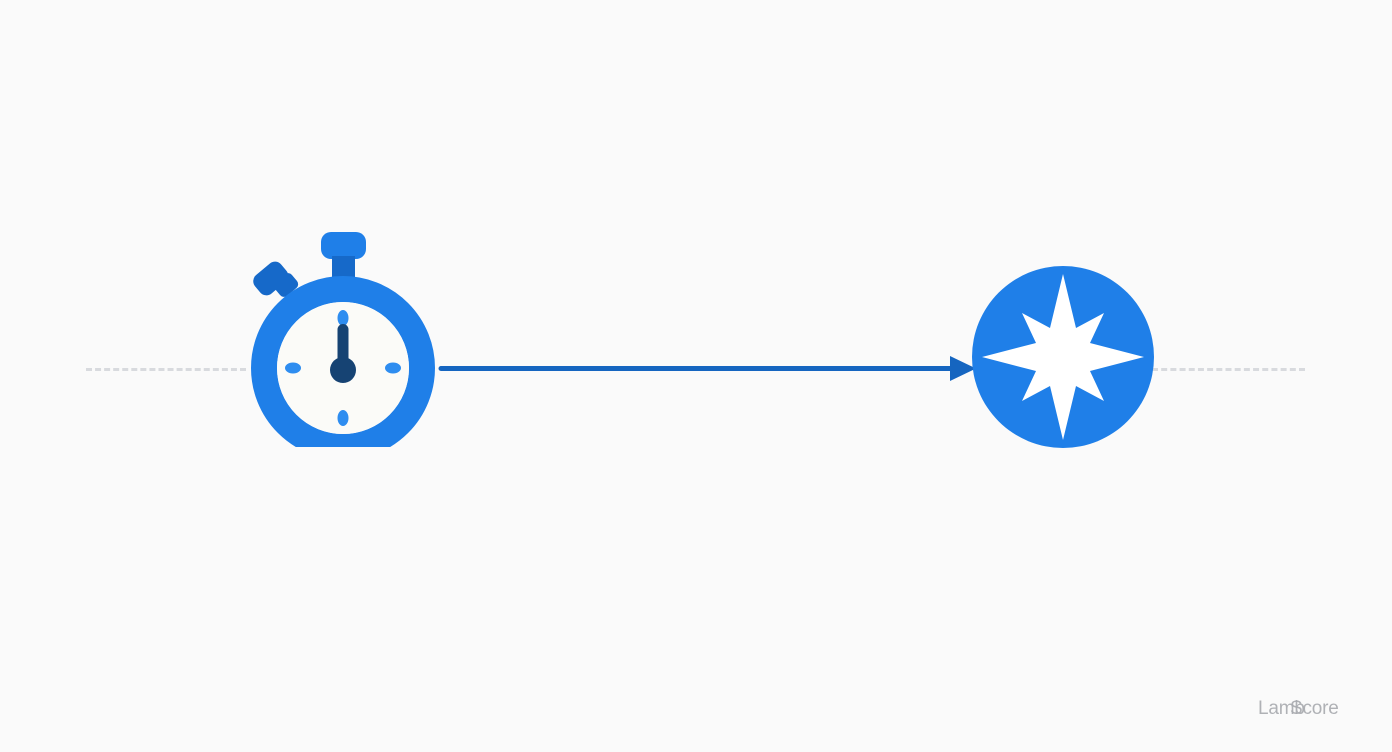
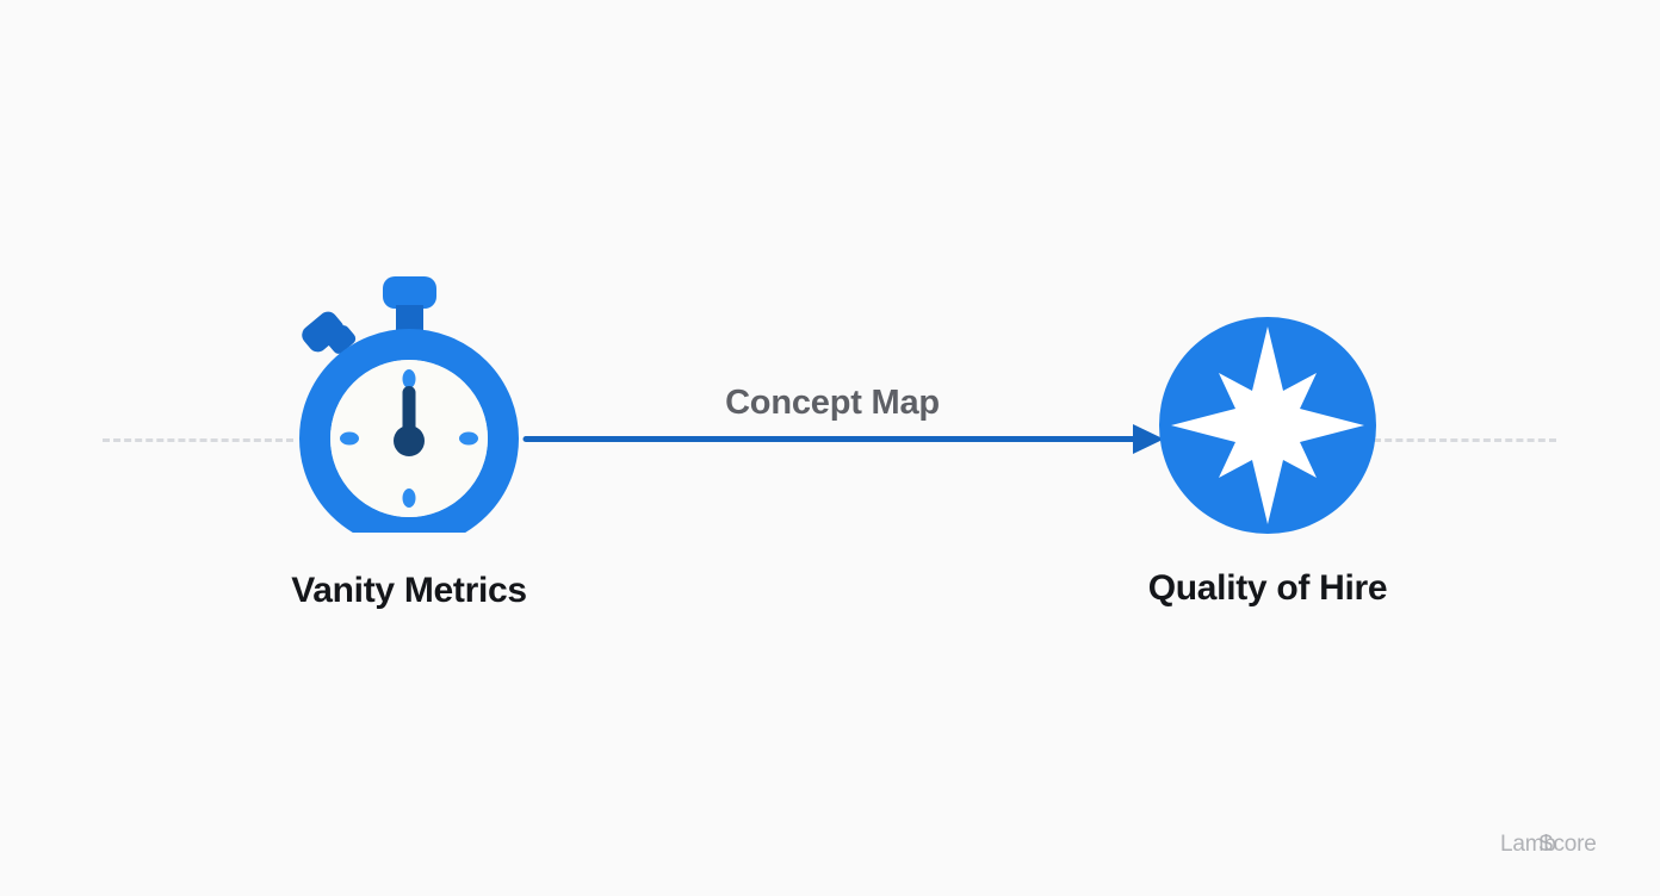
+ Concept Map
+ Vanity Metrics
+ Quality of Hire
  Lamb
  Score
